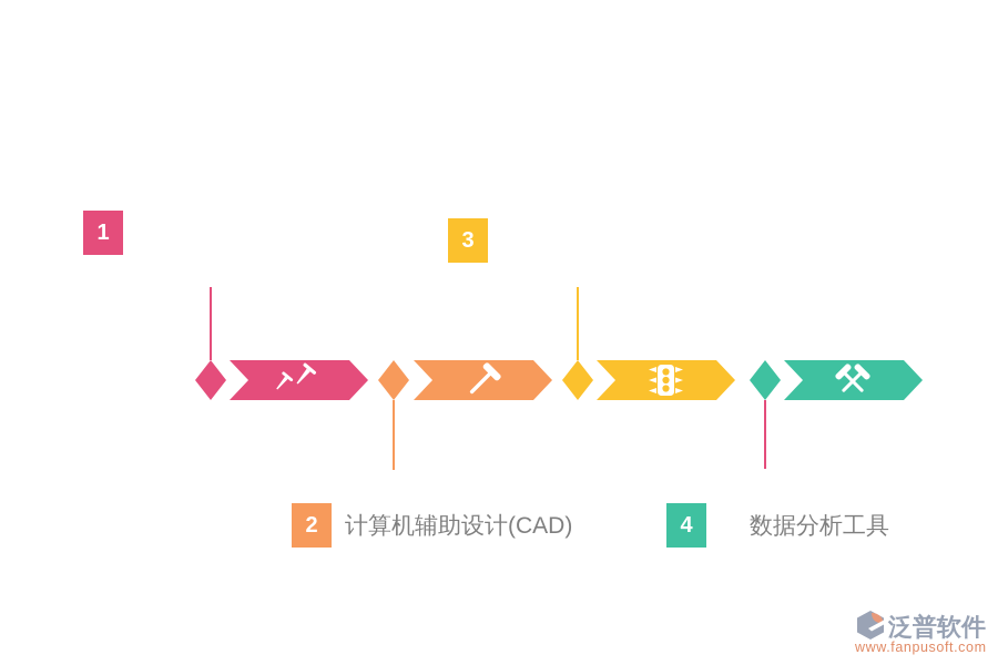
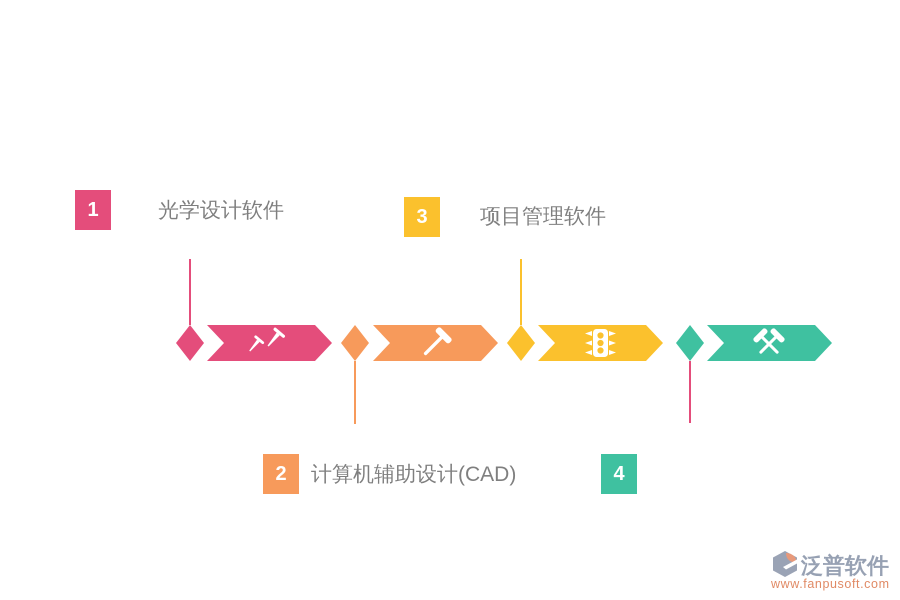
  1
+ 光学设计软件
  3
+ 项目管理软件
  2
  计算机辅助设计(CAD)
  4
- 数据分析工具
  泛普软件
  www.fanpusoft.com
